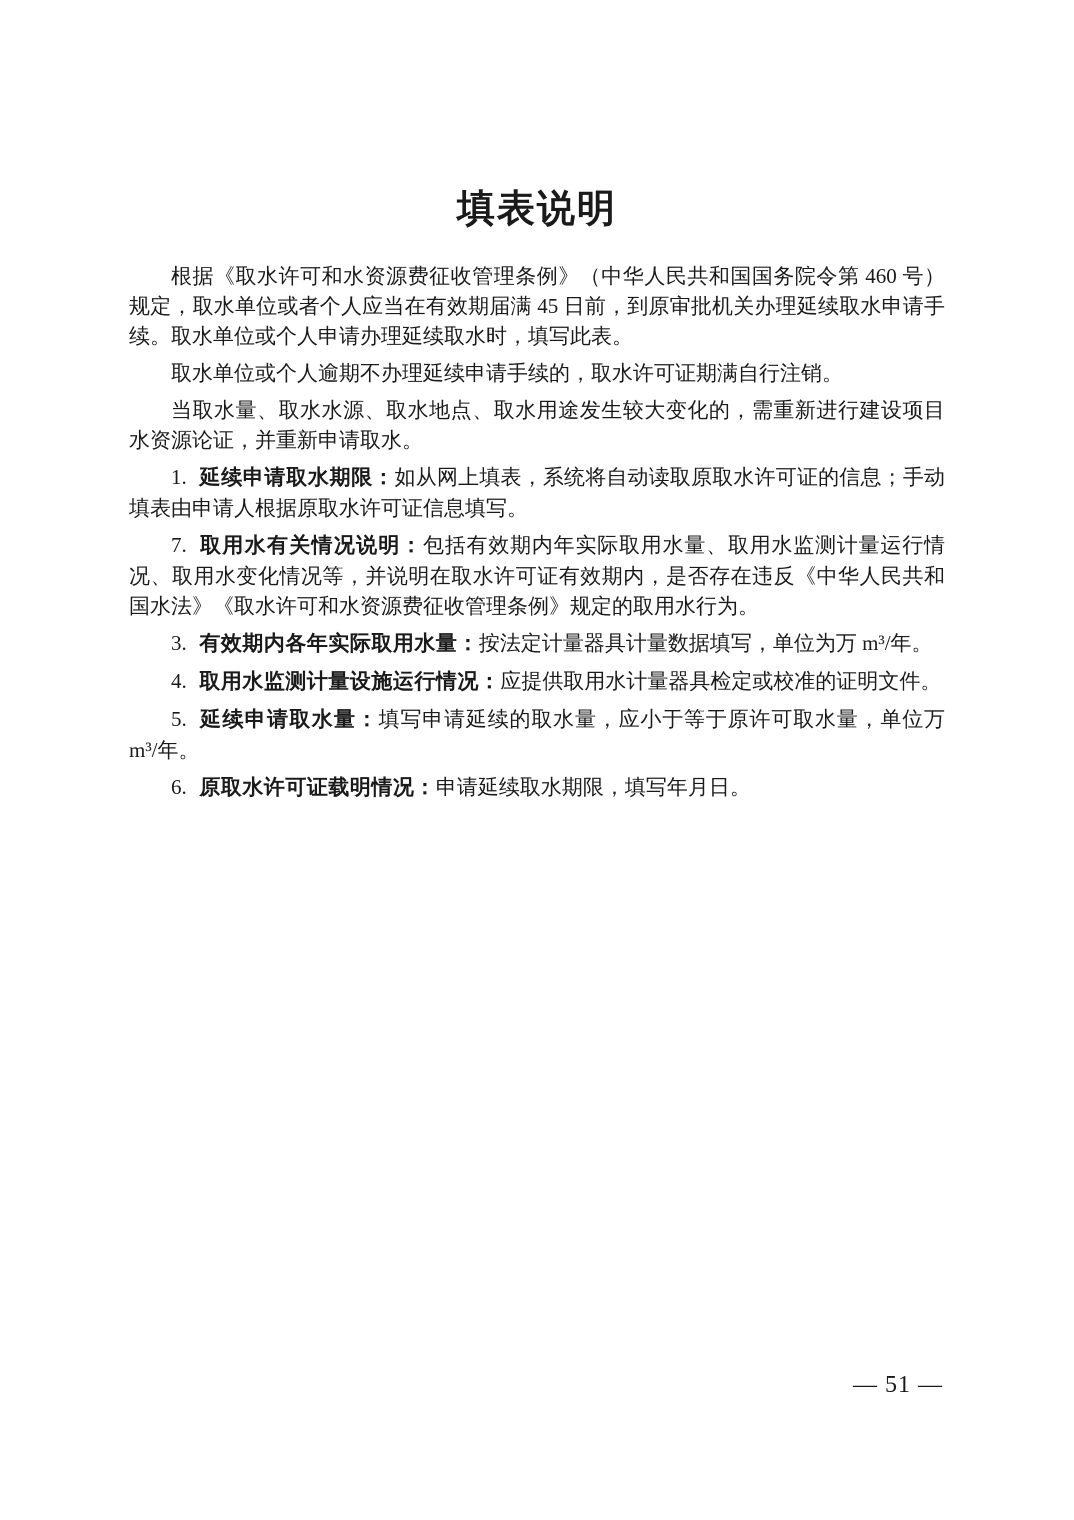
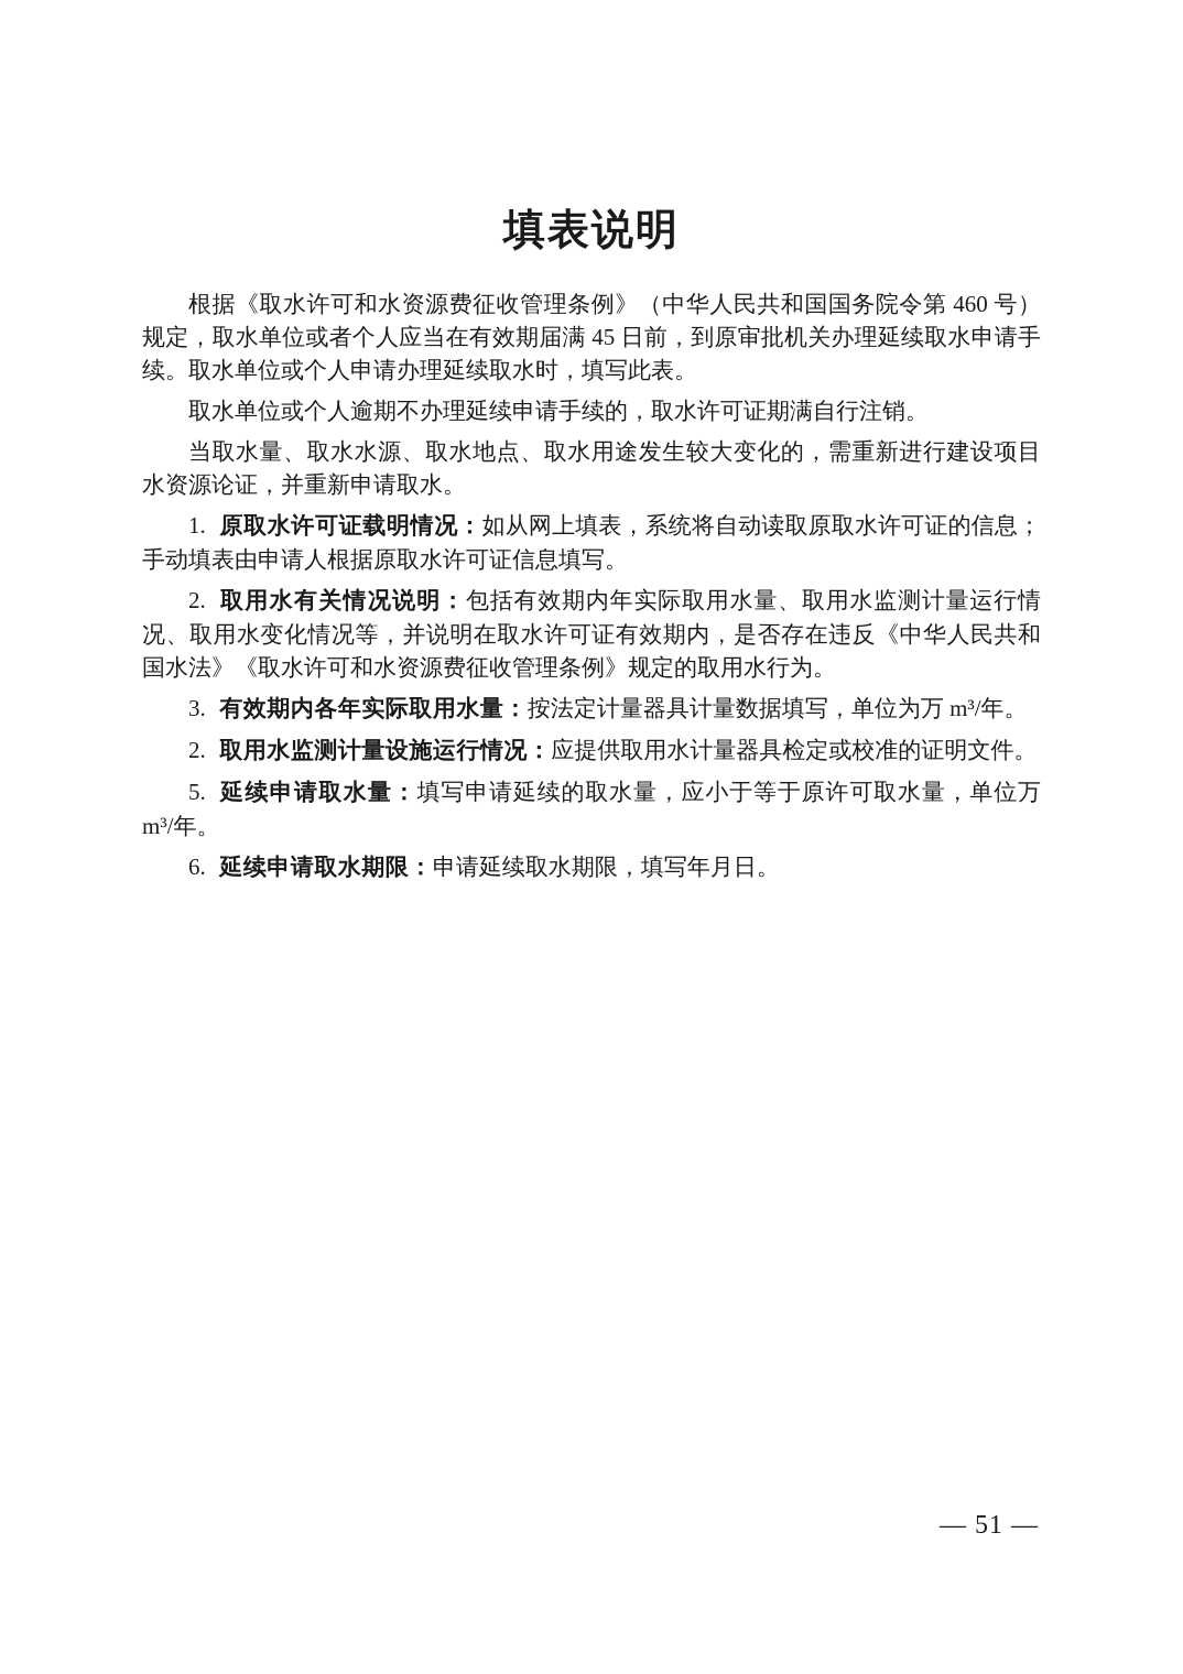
  填表说明
  根据《取水许可和水资源费征收管理条例》（中华人民共和国国务院令第 460 号）规定，取水单位或者个人应当在有效期届满 45 日前，到原审批机关办理延续取水申请手续。取水单位或个人申请办理延续取水时，填写此表。
  取水单位或个人逾期不办理延续申请手续的，取水许可证期满自行注销。
  当取水量、取水水源、取水地点、取水用途发生较大变化的，需重新进行建设项目水资源论证，并重新申请取水。
- 1. 延续申请取水期限：如从网上填表，系统将自动读取原取水许可证的信息；手动填表由申请人根据原取水许可证信息填写。
+ 1. 原取水许可证载明情况：如从网上填表，系统将自动读取原取水许可证的信息；手动填表由申请人根据原取水许可证信息填写。
- 7. 取用水有关情况说明：包括有效期内年实际取用水量、取用水监测计量运行情况、取用水变化情况等，并说明在取水许可证有效期内，是否存在违反《中华人民共和国水法》《取水许可和水资源费征收管理条例》规定的取用水行为。
+ 2. 取用水有关情况说明：包括有效期内年实际取用水量、取用水监测计量运行情况、取用水变化情况等，并说明在取水许可证有效期内，是否存在违反《中华人民共和国水法》《取水许可和水资源费征收管理条例》规定的取用水行为。
  3. 有效期内各年实际取用水量：按法定计量器具计量数据填写，单位为万 m³/年。
- 4. 取用水监测计量设施运行情况：应提供取用水计量器具检定或校准的证明文件。
+ 2. 取用水监测计量设施运行情况：应提供取用水计量器具检定或校准的证明文件。
  5. 延续申请取水量：填写申请延续的取水量，应小于等于原许可取水量，单位万 m³/年。
- 6. 原取水许可证载明情况：申请延续取水期限，填写年月日。
+ 6. 延续申请取水期限：申请延续取水期限，填写年月日。
  — 51 —
